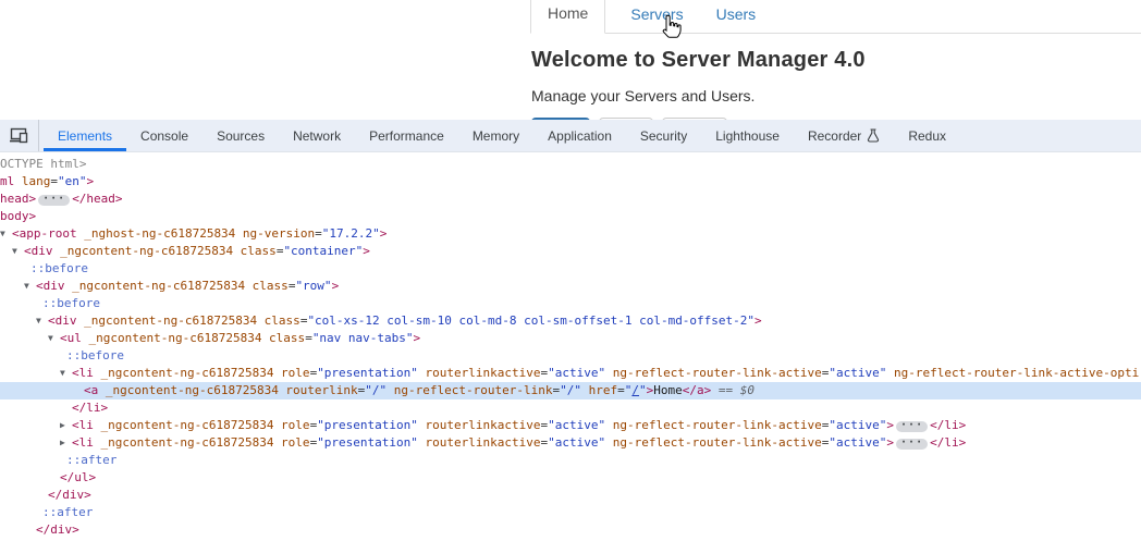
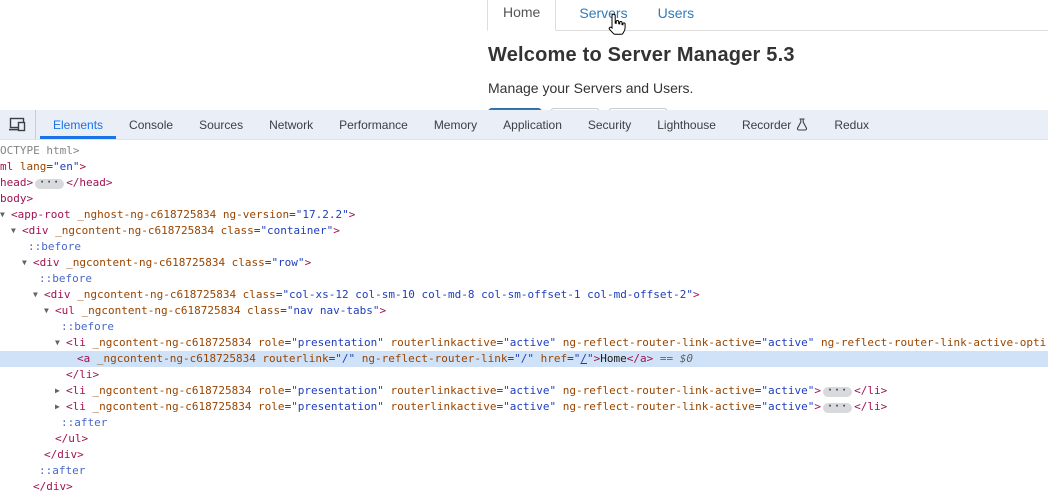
  Home
  Servers
  Users
- Welcome to Server Manager 4.0
+ Welcome to Server Manager 5.3
  Manage your Servers and Users.
  Elements
  Console
  Sources
  Network
  Performance
  Memory
  Application
  Security
  Lighthouse
  Recorder
  Redux
  OCTYPE html>
  ml lang="en">
  head> ··· </head>
  body>
  ▼ <app-root _nghost-ng-c618725834 ng-version="17.2.2">
  ▼ <div _ngcontent-ng-c618725834 class="container">
  ::before
  ▼ <div _ngcontent-ng-c618725834 class="row">
  ::before
  ▼ <div _ngcontent-ng-c618725834 class="col-xs-12 col-sm-10 col-md-8 col-sm-offset-1 col-md-offset-2">
  ▼ <ul _ngcontent-ng-c618725834 class="nav nav-tabs">
  ::before
  ▼ <li _ngcontent-ng-c618725834 role="presentation" routerlinkactive="active" ng-reflect-router-link-active="active" ng-reflect-router-link-active-opti
  <a _ngcontent-ng-c618725834 routerlink="/" ng-reflect-router-link="/" href="/">Home</a> == $0
  </li>
  ▶ <li _ngcontent-ng-c618725834 role="presentation" routerlinkactive="active" ng-reflect-router-link-active="active"> ··· </li>
  ▶ <li _ngcontent-ng-c618725834 role="presentation" routerlinkactive="active" ng-reflect-router-link-active="active"> ··· </li>
  ::after
  </ul>
  </div>
  ::after
  </div>
